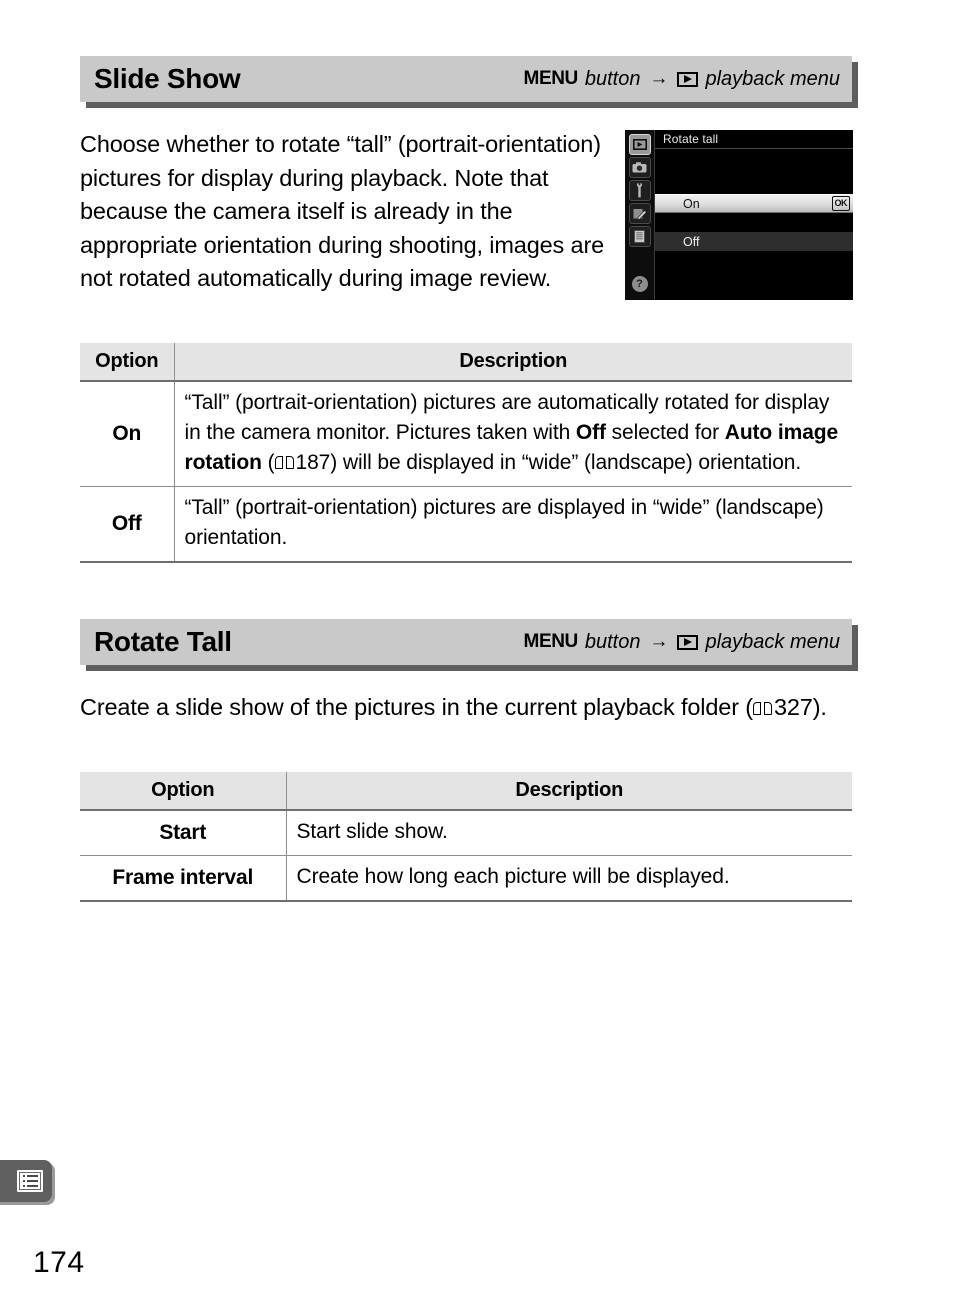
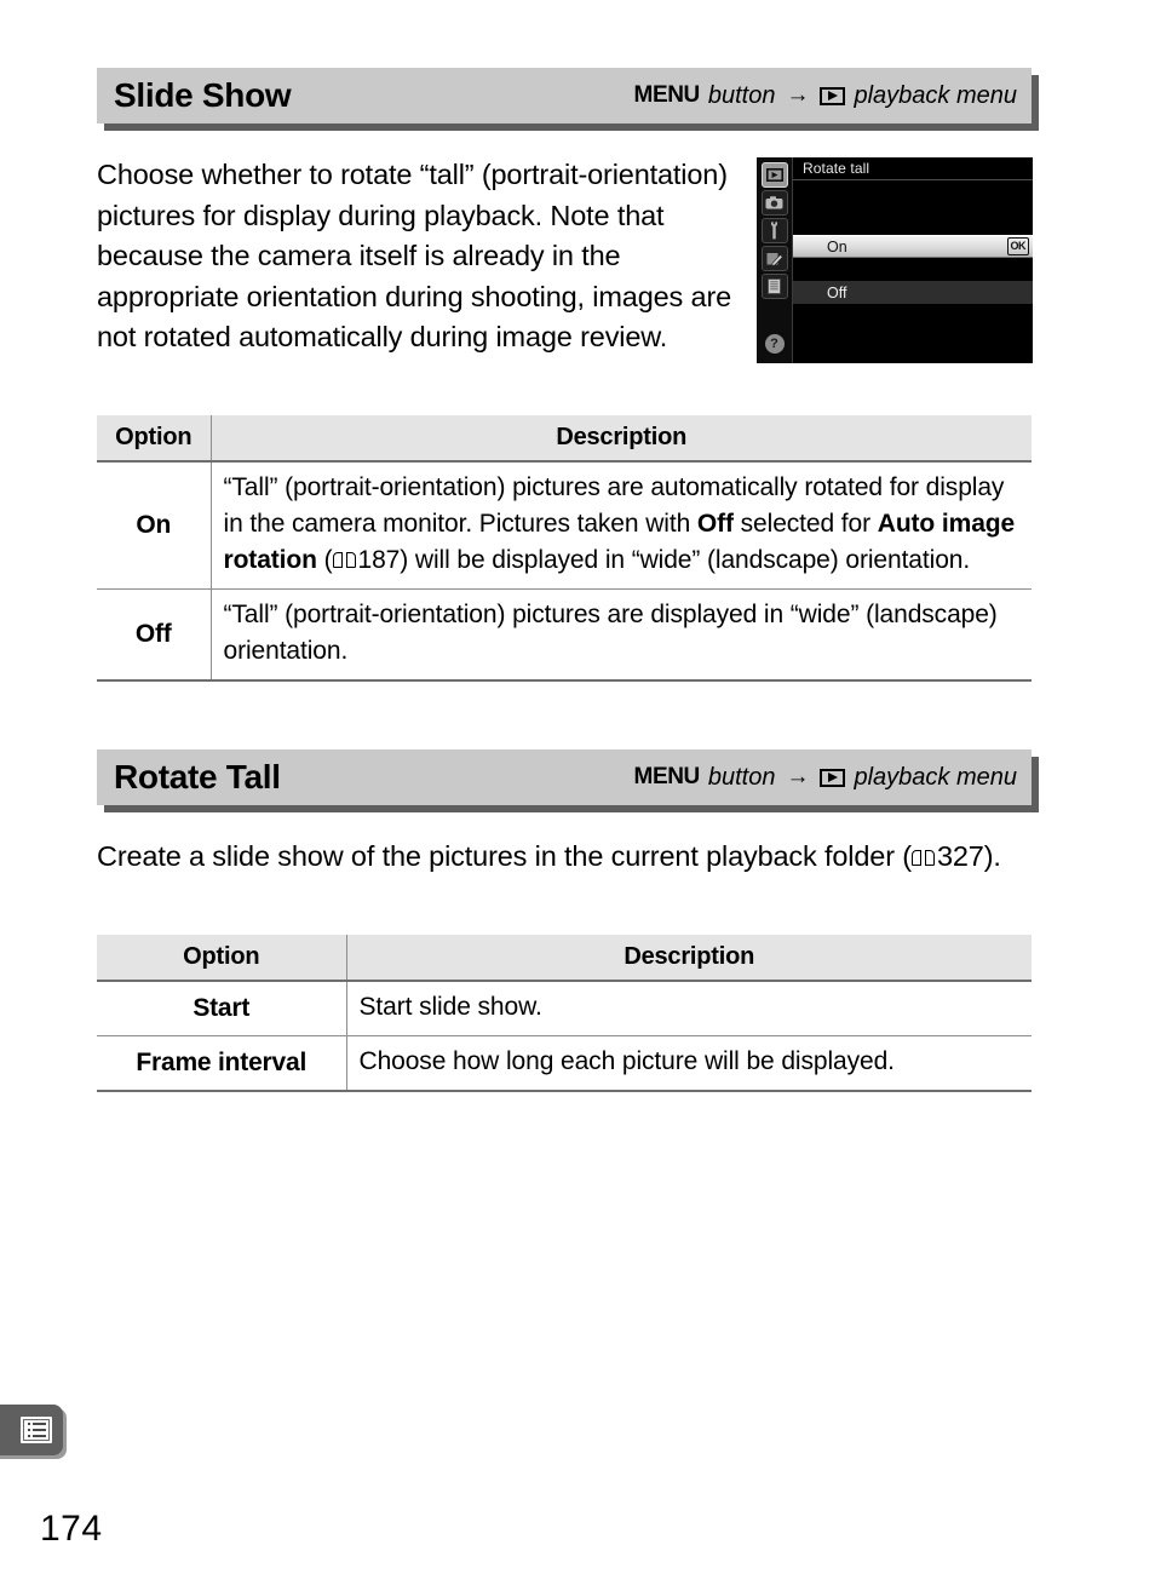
  Slide Show
  MENU
  button
  →
  playback menu
  Choose whether to rotate “tall” (portrait-orientation) pictures for display during playback. Note that because the camera itself is already in the appropriate orientation during shooting, images are not rotated automatically during image review.
  ?
  Rotate tall
  On
  OK
  Off
  Option	Description
  On	“Tall” (portrait-orientation) pictures are automatically rotated for display in the camera monitor. Pictures taken with Off selected for Auto image rotation ( 187) will be displayed in “wide” (landscape) orientation.
  Off	“Tall” (portrait-orientation) pictures are displayed in “wide” (landscape) orientation.
  Rotate Tall
  MENU
  button
  →
  playback menu
  Create a slide show of the pictures in the current playback folder ( 327).
  Option	Description
  Start	Start slide show.
- Frame interval	Create how long each picture will be displayed.
+ Frame interval	Choose how long each picture will be displayed.
  174
